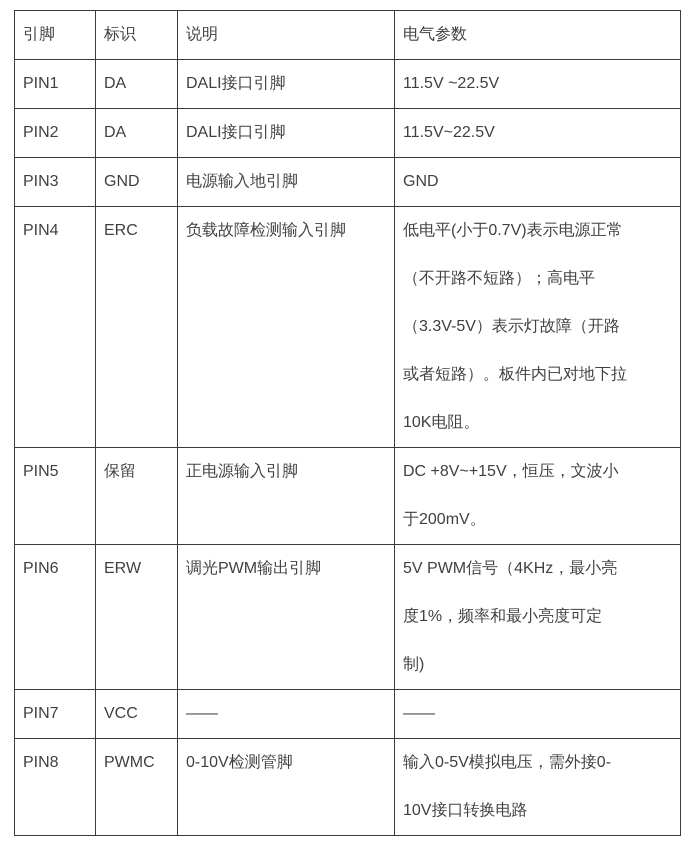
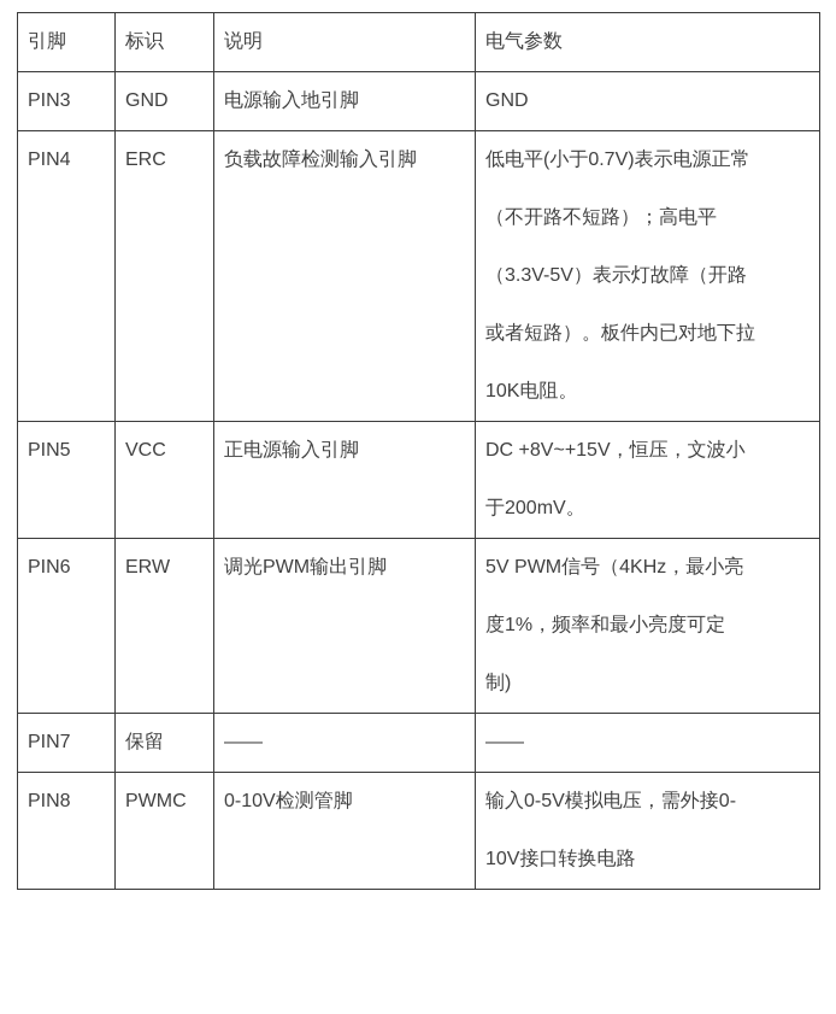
  引脚	标识	说明	电气参数
- PIN1	DA	DALI接口引脚	11.5V ~22.5V
- PIN2	DA	DALI接口引脚	11.5V~22.5V
  PIN3	GND	电源输入地引脚	GND
  PIN4	ERC	负载故障检测输入引脚	低电平(小于0.7V)表示电源正常 （不开路不短路）；高电平 （3.3V-5V）表示灯故障（开路 或者短路）。板件内已对地下拉 10K电阻。
- PIN5	保留	正电源输入引脚	DC +8V~+15V，恒压，文波小 于200mV。
+ PIN5	VCC	正电源输入引脚	DC +8V~+15V，恒压，文波小 于200mV。
  PIN6	ERW	调光PWM输出引脚	5V PWM信号（4KHz，最小亮 度1%，频率和最小亮度可定 制)
- PIN7	VCC	——	——
+ PIN7	保留	——	——
  PIN8	PWMC	0-10V检测管脚	输入0-5V模拟电压，需外接0- 10V接口转换电路
